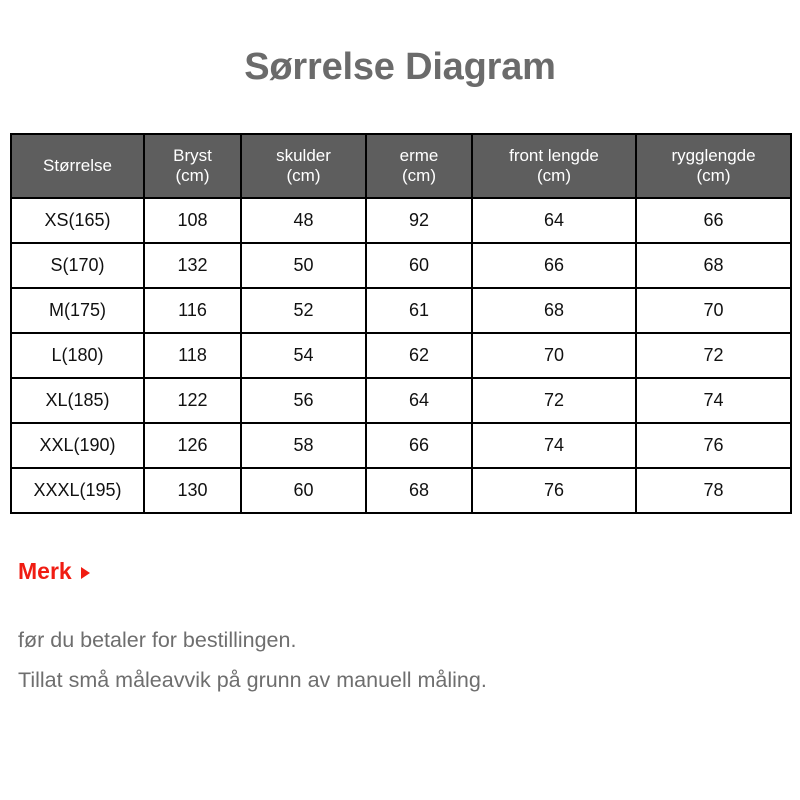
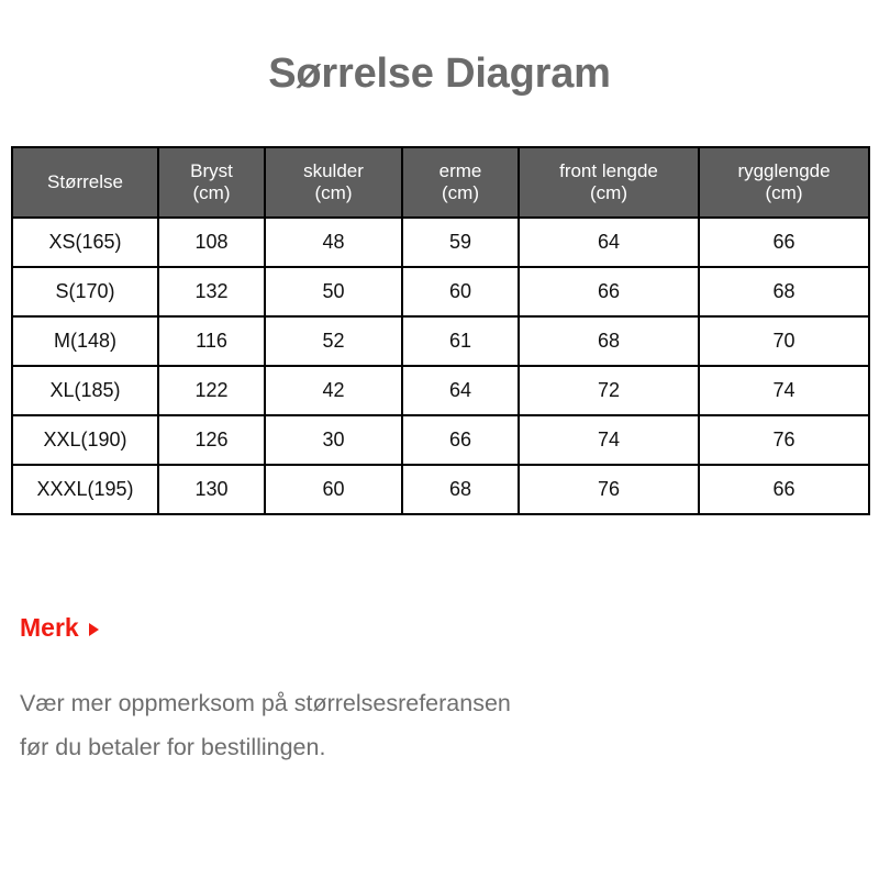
  Sørrelse Diagram
  Størrelse	Bryst (cm)	skulder (cm)	erme (cm)	front lengde (cm)	rygglengde (cm)
- XS(165)	108	48	92	64	66
+ XS(165)	108	48	59	64	66
  S(170)	132	50	60	66	68
- M(175)	116	52	61	68	70
+ M(148)	116	52	61	68	70
- L(180)	118	54	62	70	72
- XL(185)	122	56	64	72	74
+ XL(185)	122	42	64	72	74
- XXL(190)	126	58	66	74	76
+ XXL(190)	126	30	66	74	76
- XXXL(195)	130	60	68	76	78
+ XXXL(195)	130	60	68	76	66
  Merk
+ Vær mer oppmerksom på størrelsesreferansen
  før du betaler for bestillingen.
- Tillat små måleavvik på grunn av manuell måling.
